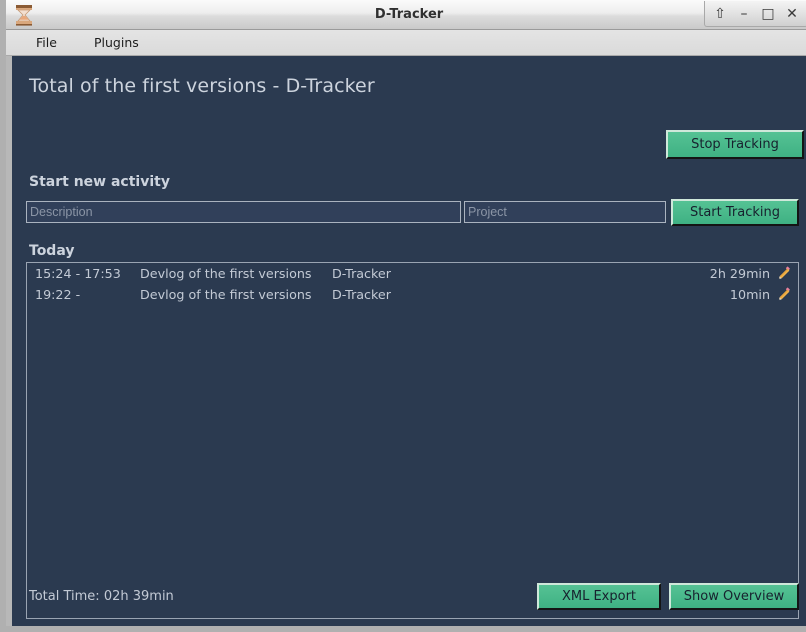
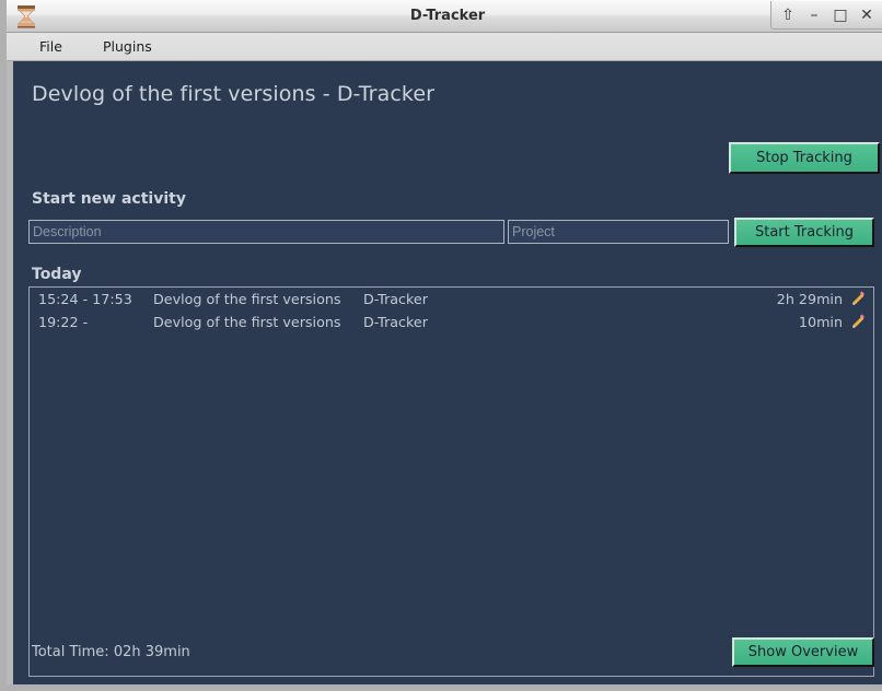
  D-Tracker
  ⇧
  –
  □
  ✕
  File
  Plugins
- Total of the first versions - D-Tracker
+ Devlog of the first versions - D-Tracker
  Stop Tracking
  Start new activity
  Description
  Project
  Start Tracking
  Today
  15:24 - 17:53
  Devlog of the first versions
  D-Tracker
  2h 29min
  19:22 -
  Devlog of the first versions
  D-Tracker
  10min
  Total Time: 02h 39min
- XML Export
  Show Overview
